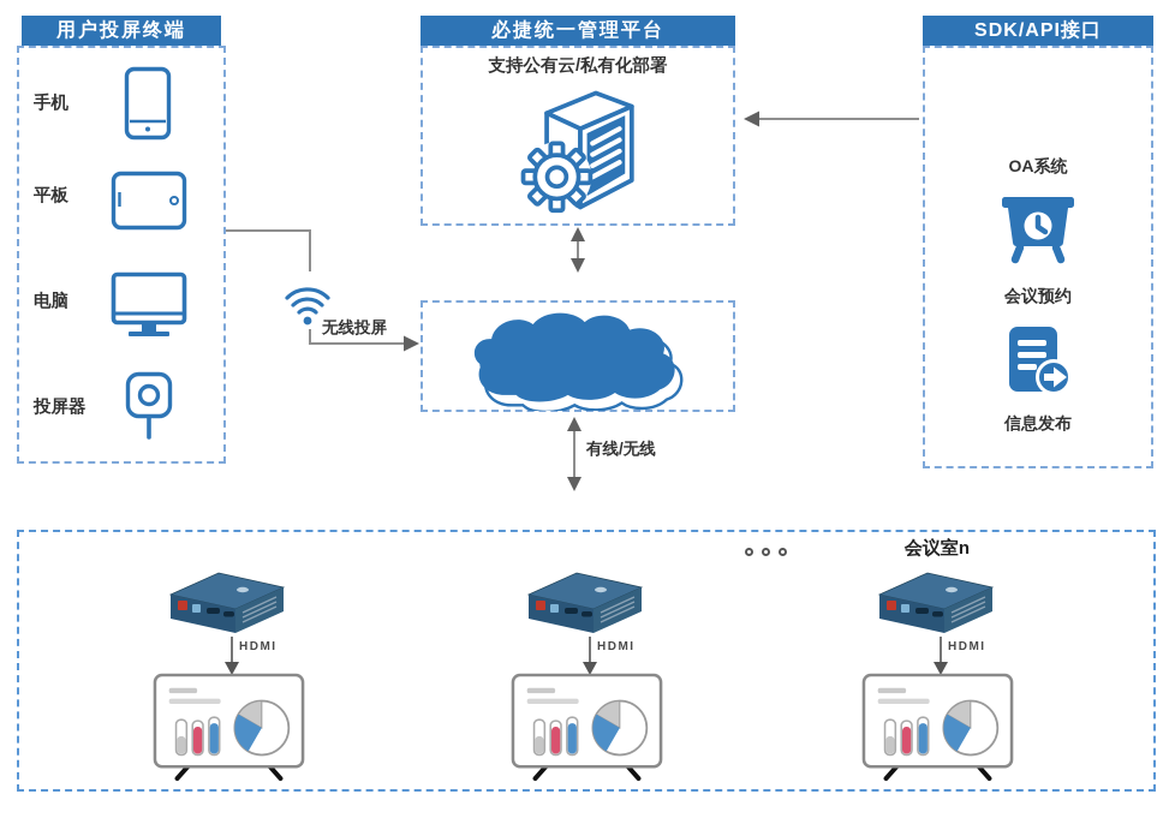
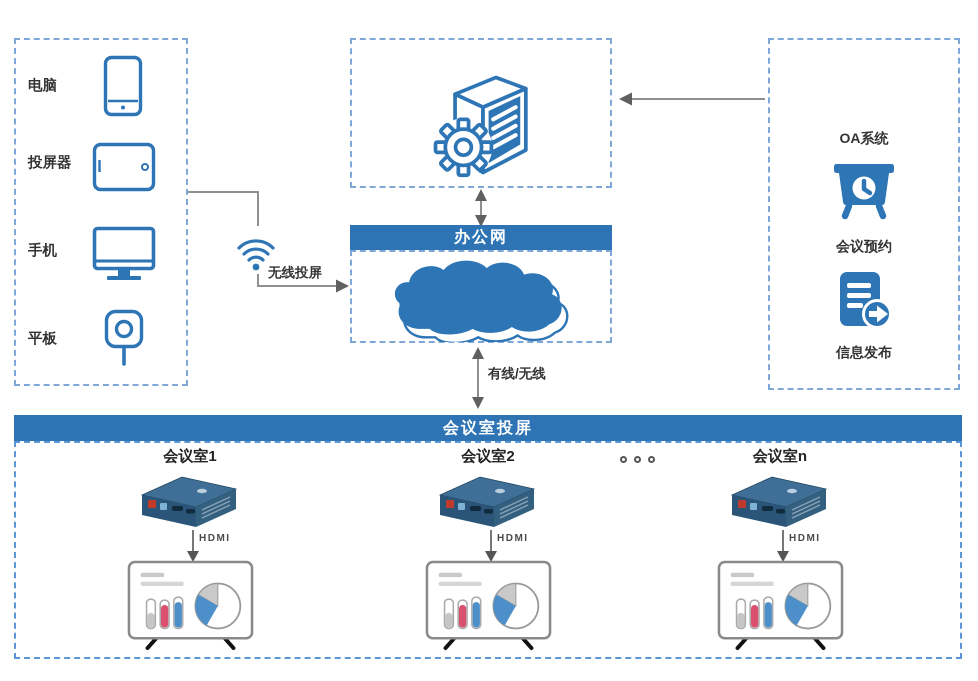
- 用户投屏终端
- 手机
+ 电脑
- 平板
+ 投屏器
- 电脑
+ 手机
- 投屏器
+ 平板
- 必捷统一管理平台
- 支持公有云/私有化部署
- SDK/API接口
  OA系统
  会议预约
  信息发布
+ 办公网
  无线投屏
  有线/无线
+ 会议室投屏
+ 会议室1
  HDMI
+ 会议室2
  HDMI
  会议室n
  HDMI
